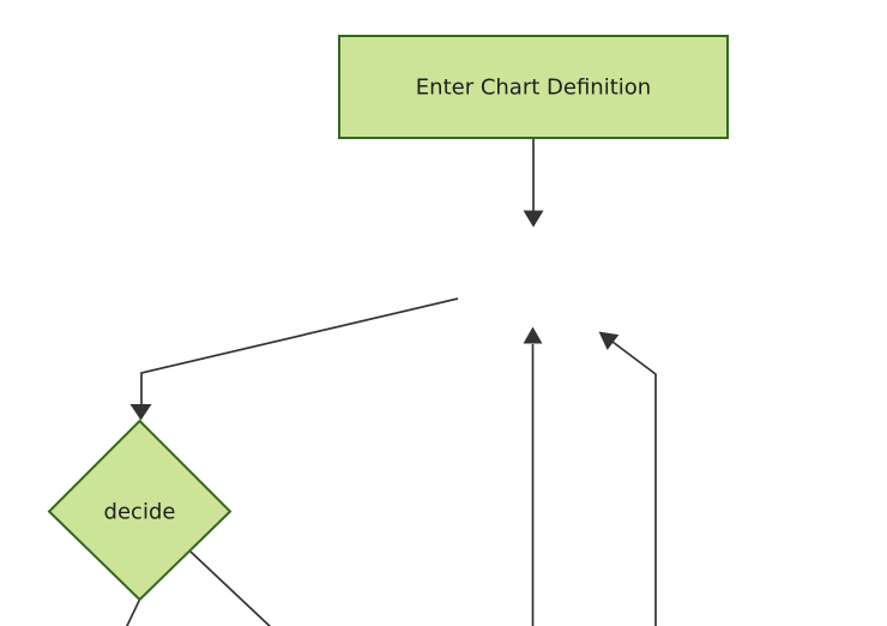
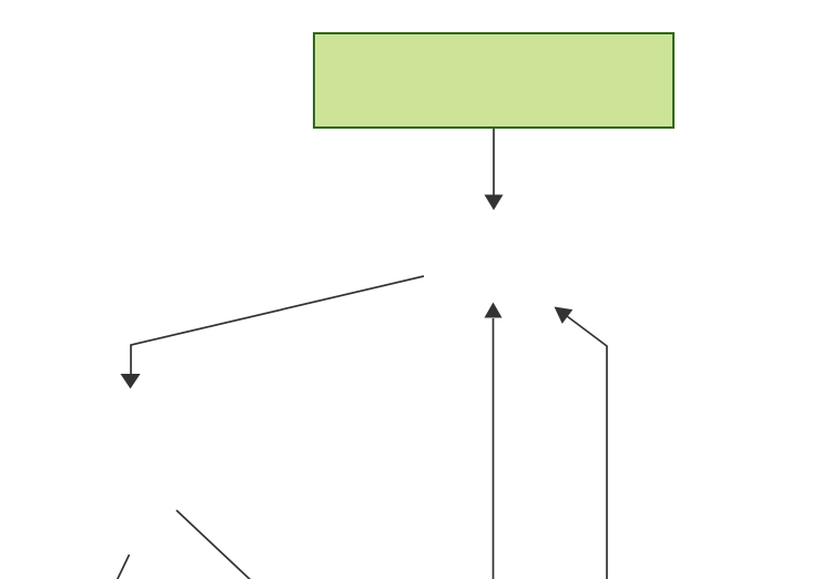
- Enter Chart Definition
- decide
